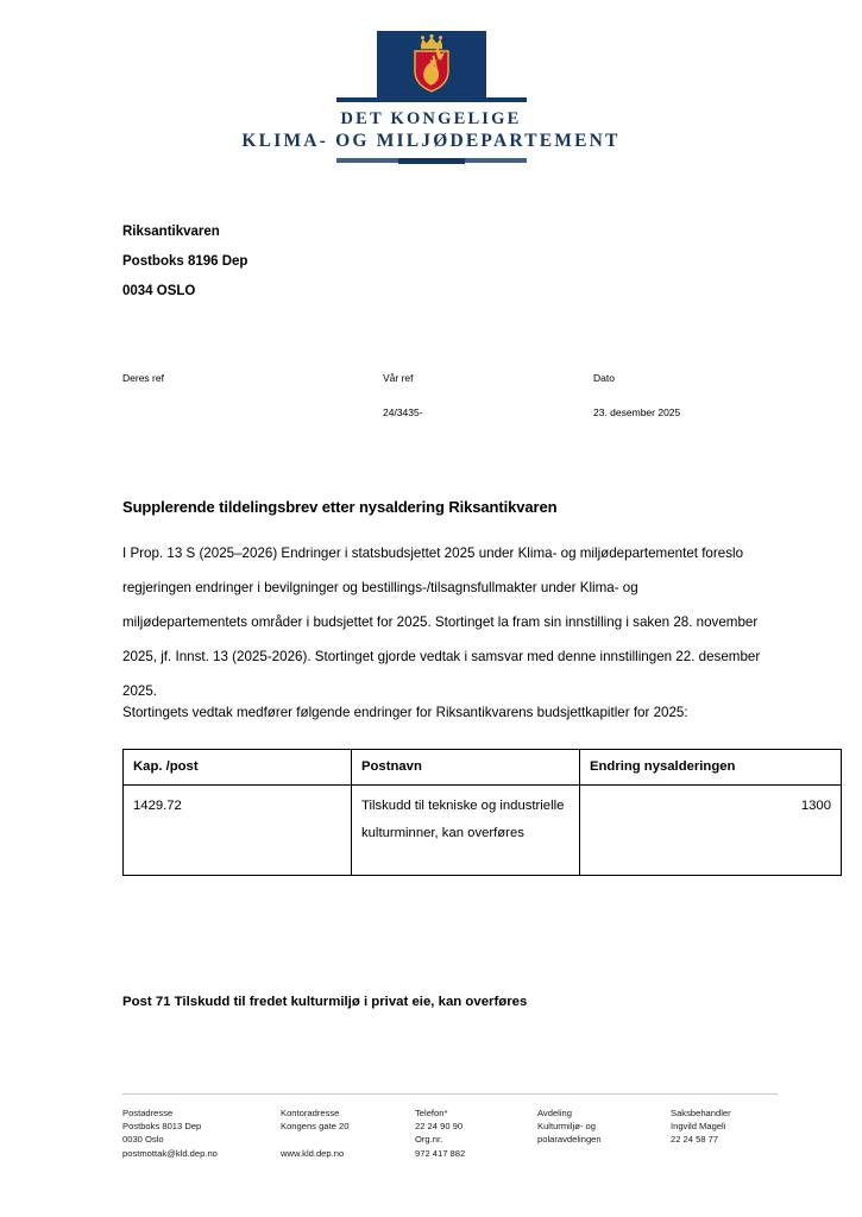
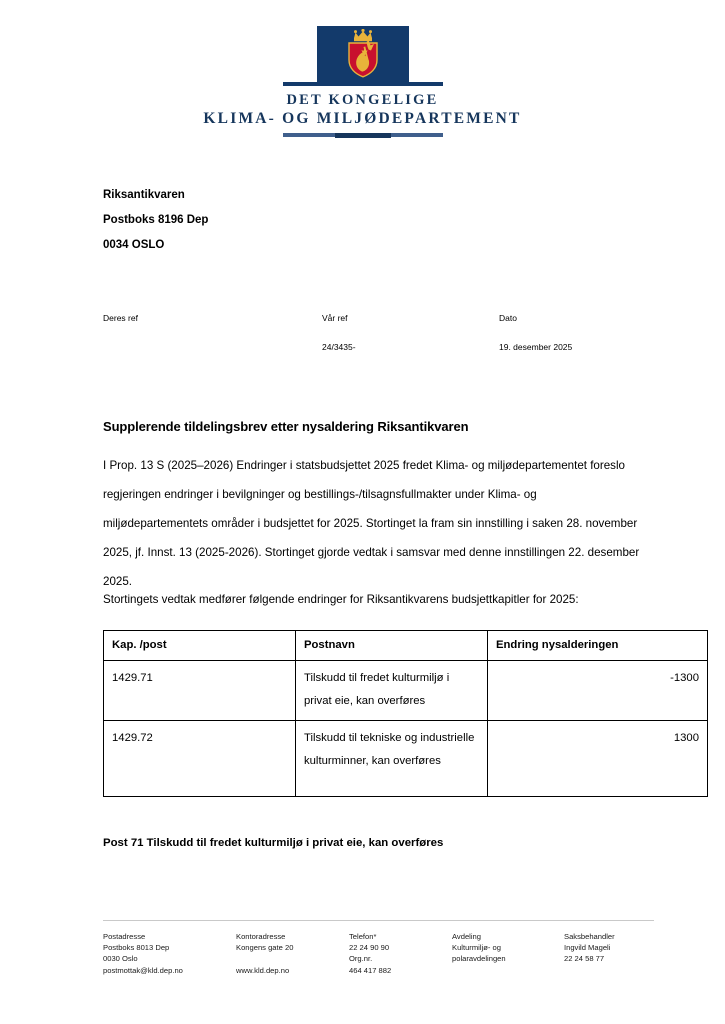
  DET KONGELIGE
  KLIMA- OG MILJØDEPARTEMENT
  Riksantikvaren
  Postboks 8196 Dep
  0034 OSLO
  Deres ref
  Vår ref
  24/3435-
  Dato
- 23. desember 2025
+ 19. desember 2025
  Supplerende tildelingsbrev etter nysaldering Riksantikvaren
- I Prop. 13 S (2025–2026) Endringer i statsbudsjettet 2025 under Klima- og miljødepartementet foreslo regjeringen endringer i bevilgninger og bestillings-/tilsagnsfullmakter under Klima- og miljødepartementets områder i budsjettet for 2025. Stortinget la fram sin innstilling i saken 28. november 2025, jf. Innst. 13 (2025-2026). Stortinget gjorde vedtak i samsvar med denne innstillingen 22. desember 2025.
+ I Prop. 13 S (2025–2026) Endringer i statsbudsjettet 2025 fredet Klima- og miljødepartementet foreslo regjeringen endringer i bevilgninger og bestillings-/tilsagnsfullmakter under Klima- og miljødepartementets områder i budsjettet for 2025. Stortinget la fram sin innstilling i saken 28. november 2025, jf. Innst. 13 (2025-2026). Stortinget gjorde vedtak i samsvar med denne innstillingen 22. desember 2025.
  Stortingets vedtak medfører følgende endringer for Riksantikvarens budsjettkapitler for 2025:
  Kap. /post	Postnavn	Endring nysalderingen
+ 1429.71	Tilskudd til fredet kulturmiljø i privat eie, kan overføres	-1300
  1429.72	Tilskudd til tekniske og industrielle kulturminner, kan overføres	1300
  Post 71 Tilskudd til fredet kulturmiljø i privat eie, kan overføres
  Postadresse
  Postboks 8013 Dep
  0030 Oslo
  postmottak@kld.dep.no
  Kontoradresse
  Kongens gate 20
  www.kld.dep.no
  Telefon*
  22 24 90 90
  Org.nr.
- 972 417 882
+ 464 417 882
  Avdeling
  Kulturmiljø- og
  polaravdelingen
  Saksbehandler
  Ingvild Mageli
  22 24 58 77
